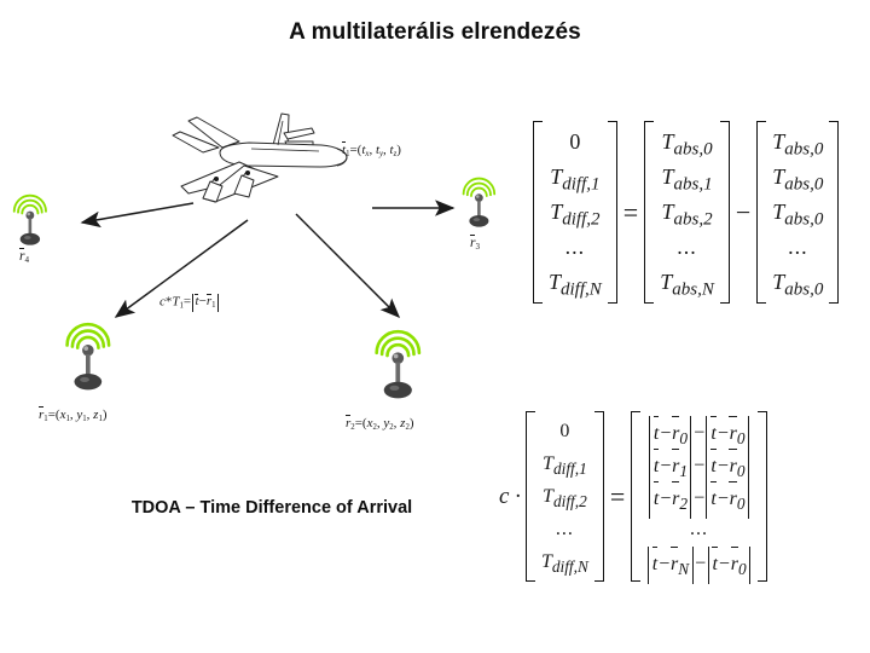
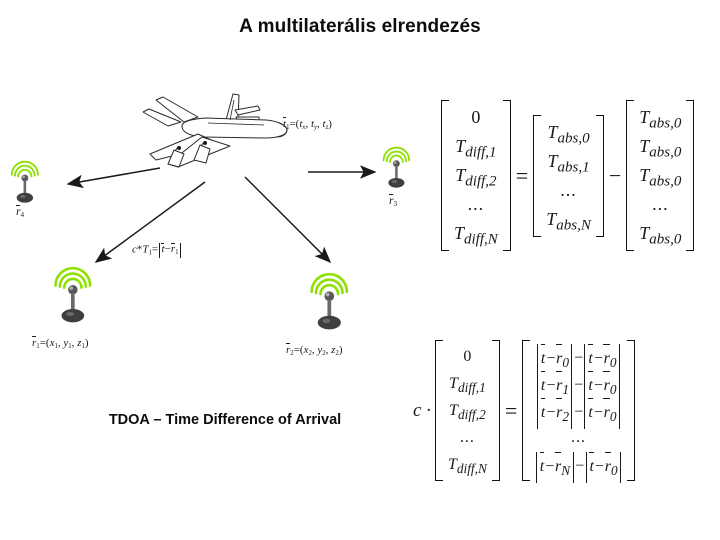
  A multilaterális elrendezés
  r4
  r3
  c*T = t−r
  0
  Tdiff,1
  Tdiff,2
  ...
  Tdiff,N
  =
  Tabs,0
  Tabs,1
- Tabs,2
  ...
  Tabs,N
  −
  Tabs,0
  Tabs,0
  Tabs,0
  ...
  Tabs,0
  c ·
  0
  Tdiff,1
  Tdiff,2
  ...
  Tdiff,N
  =
  t−r0 − t−r0
  t−r1 − t−r0
  t−r2 − t−r0
  ...
  t−rN − t−r0
  TDOA – Time Difference of Arrival
